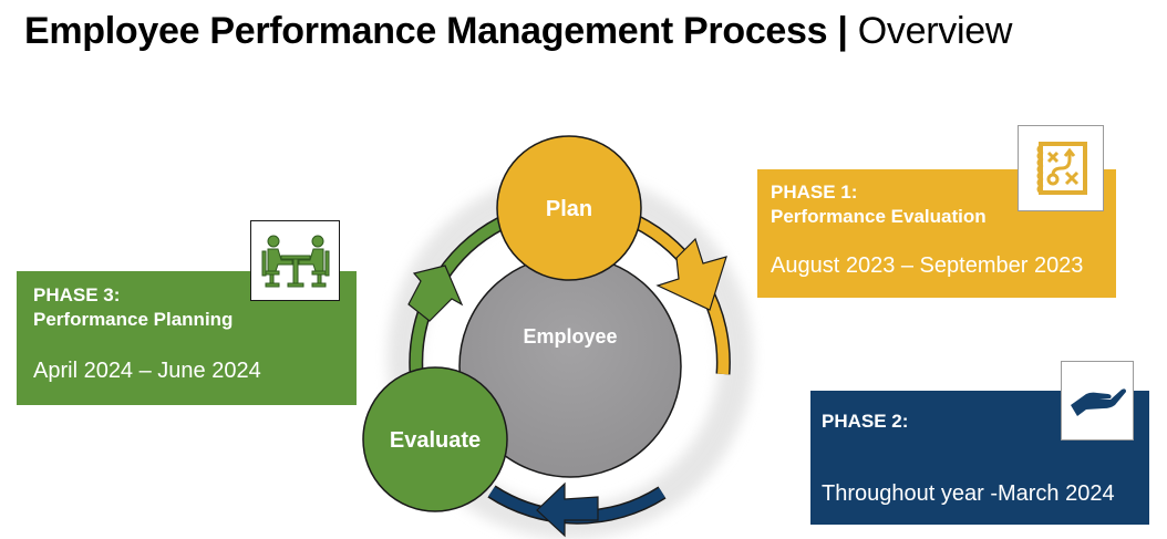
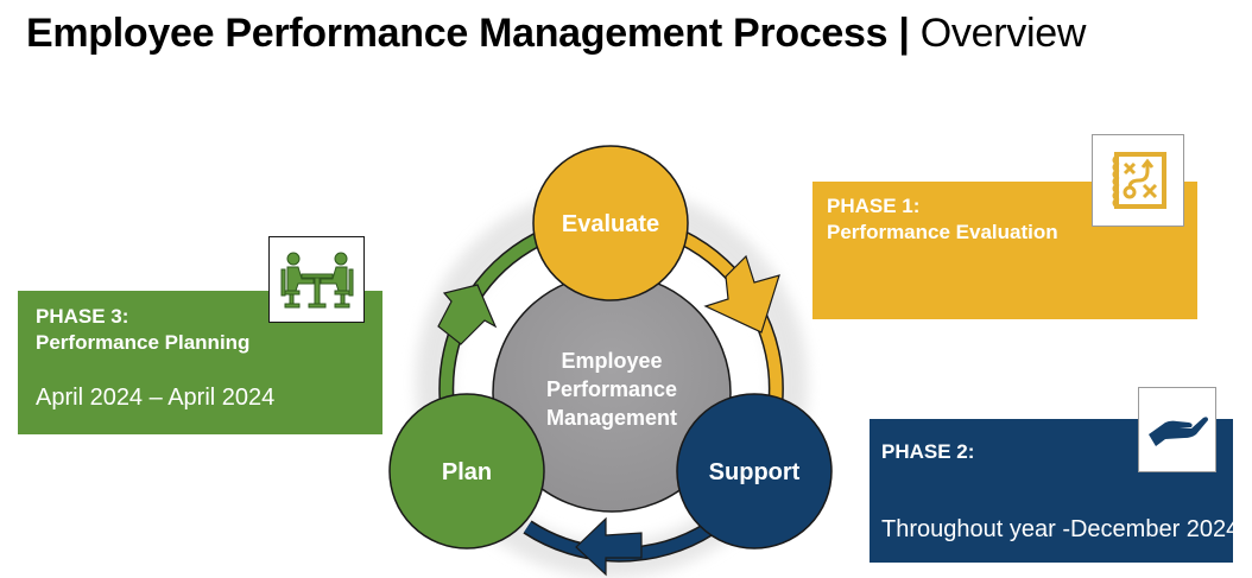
  Employee Performance Management Process | Overview
  Employee
+ Performance
+ Management
- Plan
+ Evaluate
+ Support
- Evaluate
+ Plan
  PHASE 1:
  Performance Evaluation
- August 2023 – September 2023
  PHASE 2:
- Throughout year -March 2024
+ Throughout year -December 2024
  PHASE 3:
  Performance Planning
- April 2024 – June 2024
+ April 2024 – April 2024
